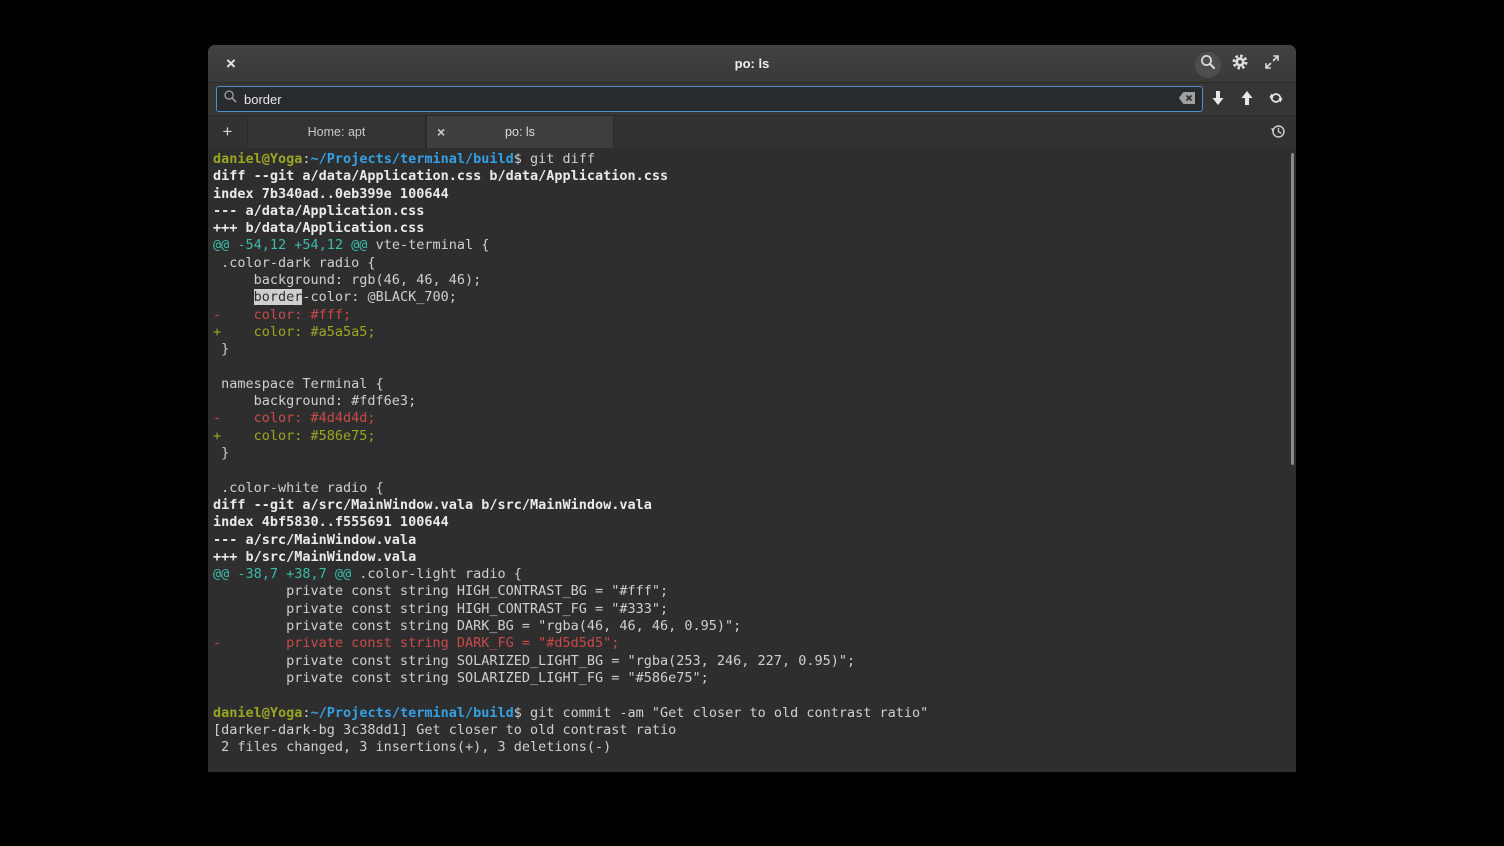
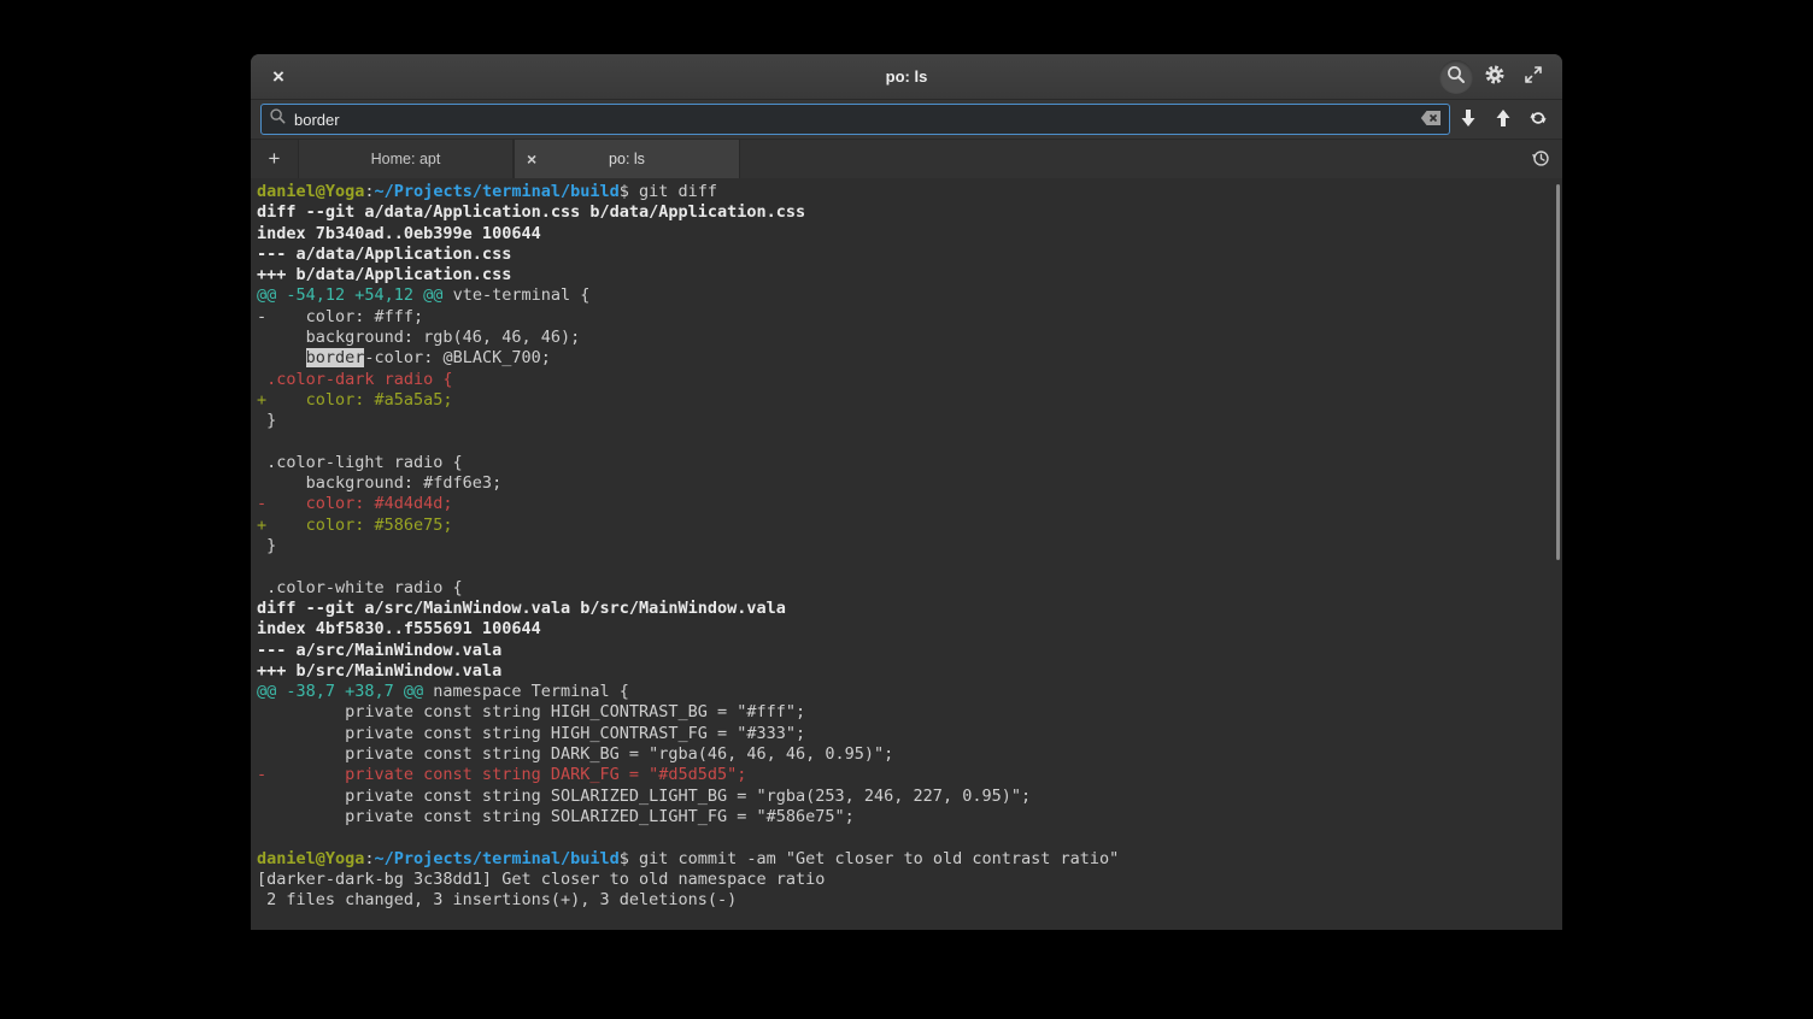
  ×
  po: ls
  border
  +
  Home: apt
  ×
  po: ls
  daniel@Yoga:~/Projects/terminal/build$ git diff
  diff --git a/data/Application.css b/data/Application.css
  index 7b340ad..0eb399e 100644
  --- a/data/Application.css
  +++ b/data/Application.css
  @@ -54,12 +54,12 @@ vte-terminal {
- .color-dark radio {
+ - color: #fff;
  background: rgb(46, 46, 46);
  border-color: @BLACK_700;
- - color: #fff;
+ .color-dark radio {
  + color: #a5a5a5;
  }
- namespace Terminal {
+ .color-light radio {
  background: #fdf6e3;
  - color: #4d4d4d;
  + color: #586e75;
  }
  .color-white radio {
  diff --git a/src/MainWindow.vala b/src/MainWindow.vala
  index 4bf5830..f555691 100644
  --- a/src/MainWindow.vala
  +++ b/src/MainWindow.vala
- @@ -38,7 +38,7 @@ .color-light radio {
+ @@ -38,7 +38,7 @@ namespace Terminal {
  private const string HIGH_CONTRAST_BG = "#fff";
  private const string HIGH_CONTRAST_FG = "#333";
  private const string DARK_BG = "rgba(46, 46, 46, 0.95)";
  - private const string DARK_FG = "#d5d5d5";
  private const string SOLARIZED_LIGHT_BG = "rgba(253, 246, 227, 0.95)";
  private const string SOLARIZED_LIGHT_FG = "#586e75";
  daniel@Yoga:~/Projects/terminal/build$ git commit -am "Get closer to old contrast ratio"
- [darker-dark-bg 3c38dd1] Get closer to old contrast ratio
+ [darker-dark-bg 3c38dd1] Get closer to old namespace ratio
  2 files changed, 3 insertions(+), 3 deletions(-)
